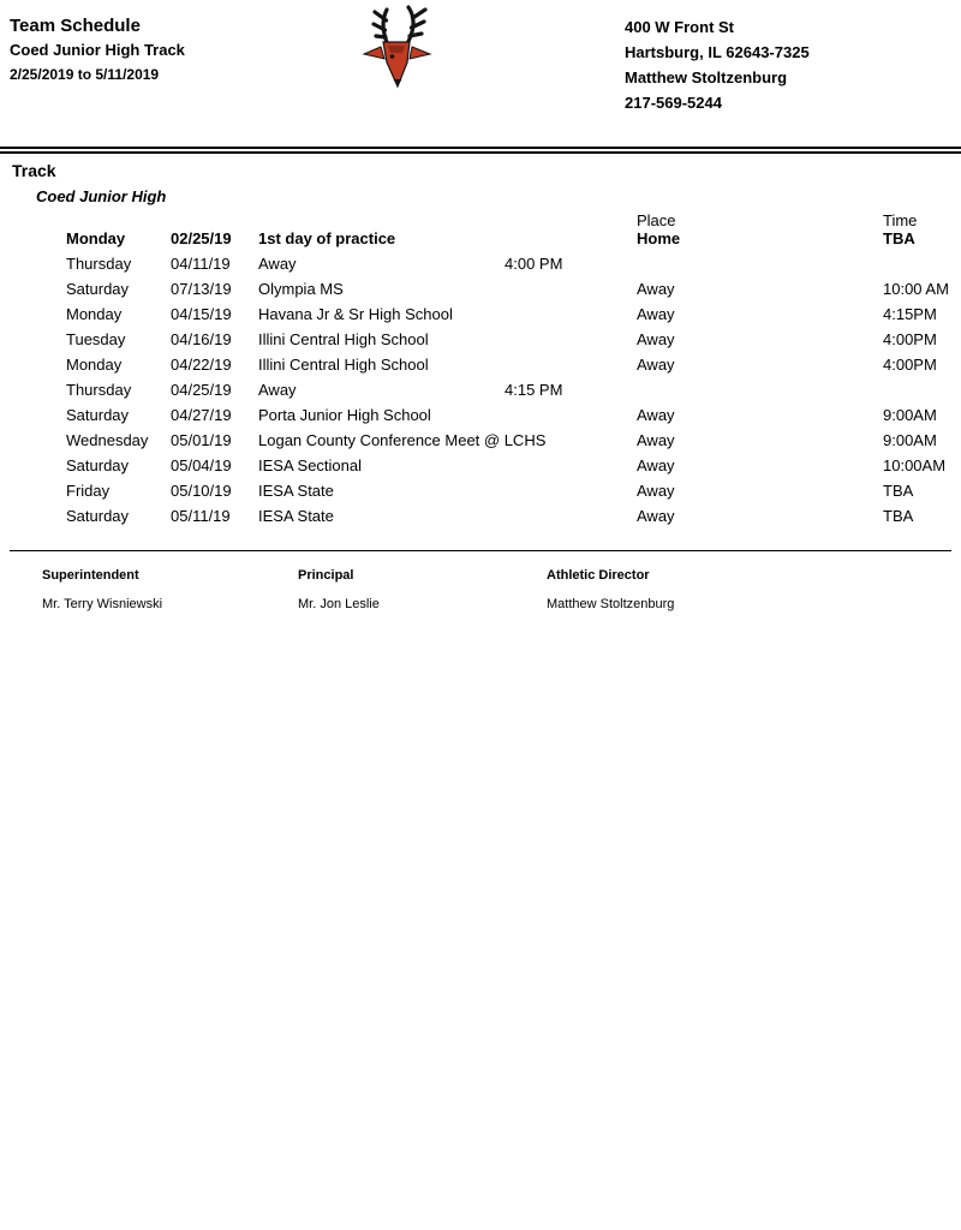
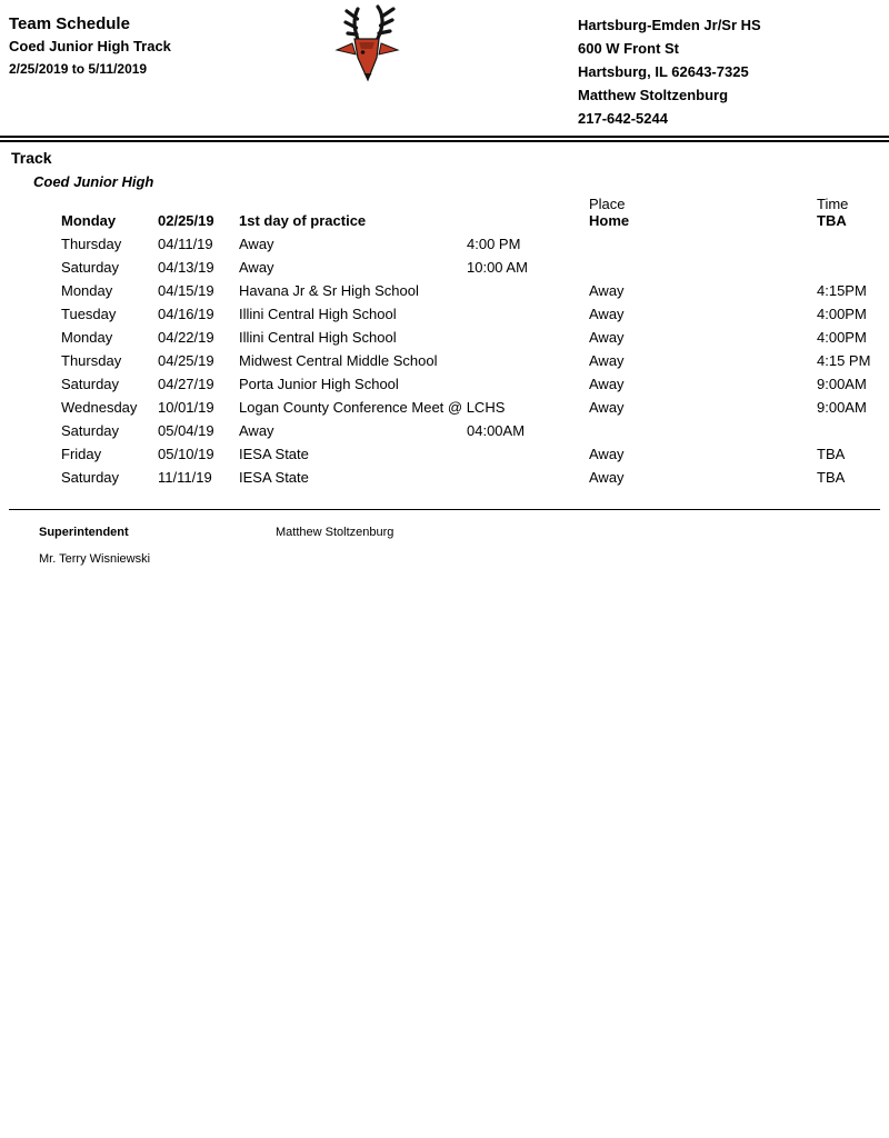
  Team Schedule
  Coed Junior High Track
  2/25/2019 to 5/11/2019
+ Hartsburg-Emden Jr/Sr HS
- 400 W Front St
+ 600 W Front St
  Hartsburg, IL 62643-7325
  Matthew Stoltzenburg
- 217-569-5244
+ 217-642-5244
  Track
  Coed Junior High
  Place
  Time
  Monday
  02/25/19
  1st day of practice
  Home
  TBA
  Thursday
  04/11/19
  Away
  4:00 PM
  Saturday
- 07/13/19
+ 04/13/19
- Olympia MS
  Away
  10:00 AM
  Monday
  04/15/19
  Havana Jr & Sr High School
  Away
  4:15PM
  Tuesday
  04/16/19
  Illini Central High School
  Away
  4:00PM
  Monday
  04/22/19
  Illini Central High School
  Away
  4:00PM
  Thursday
  04/25/19
+ Midwest Central Middle School
  Away
  4:15 PM
  Saturday
  04/27/19
  Porta Junior High School
  Away
  9:00AM
  Wednesday
- 05/01/19
+ 10/01/19
  Logan County Conference Meet @ LCHS
  Away
  9:00AM
  Saturday
  05/04/19
- IESA Sectional
  Away
- 10:00AM
+ 04:00AM
  Friday
  05/10/19
  IESA State
  Away
  TBA
  Saturday
- 05/11/19
+ 11/11/19
  IESA State
  Away
  TBA
  Superintendent
  Mr. Terry Wisniewski
- Principal
- Mr. Jon Leslie
- Athletic Director
  Matthew Stoltzenburg
